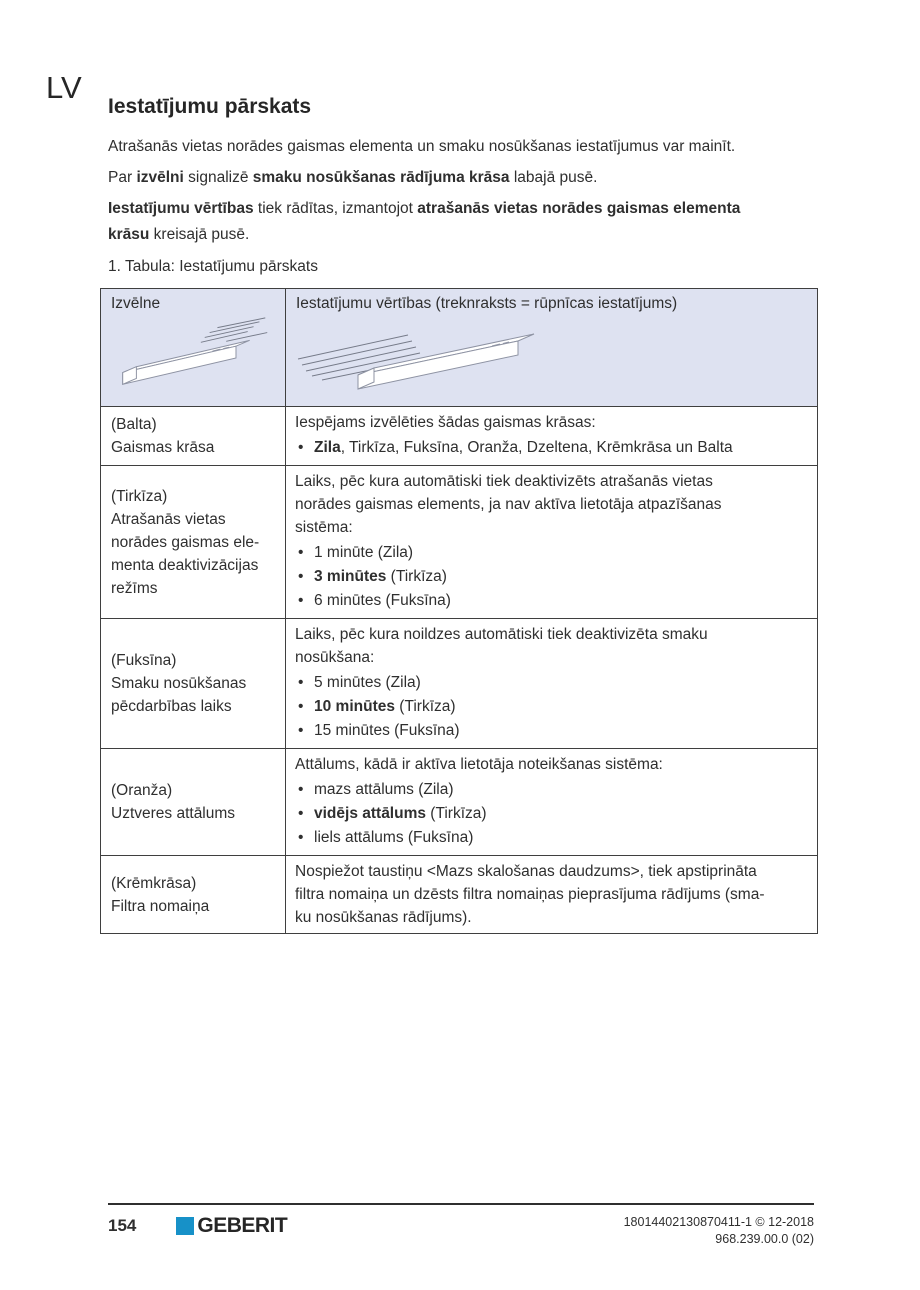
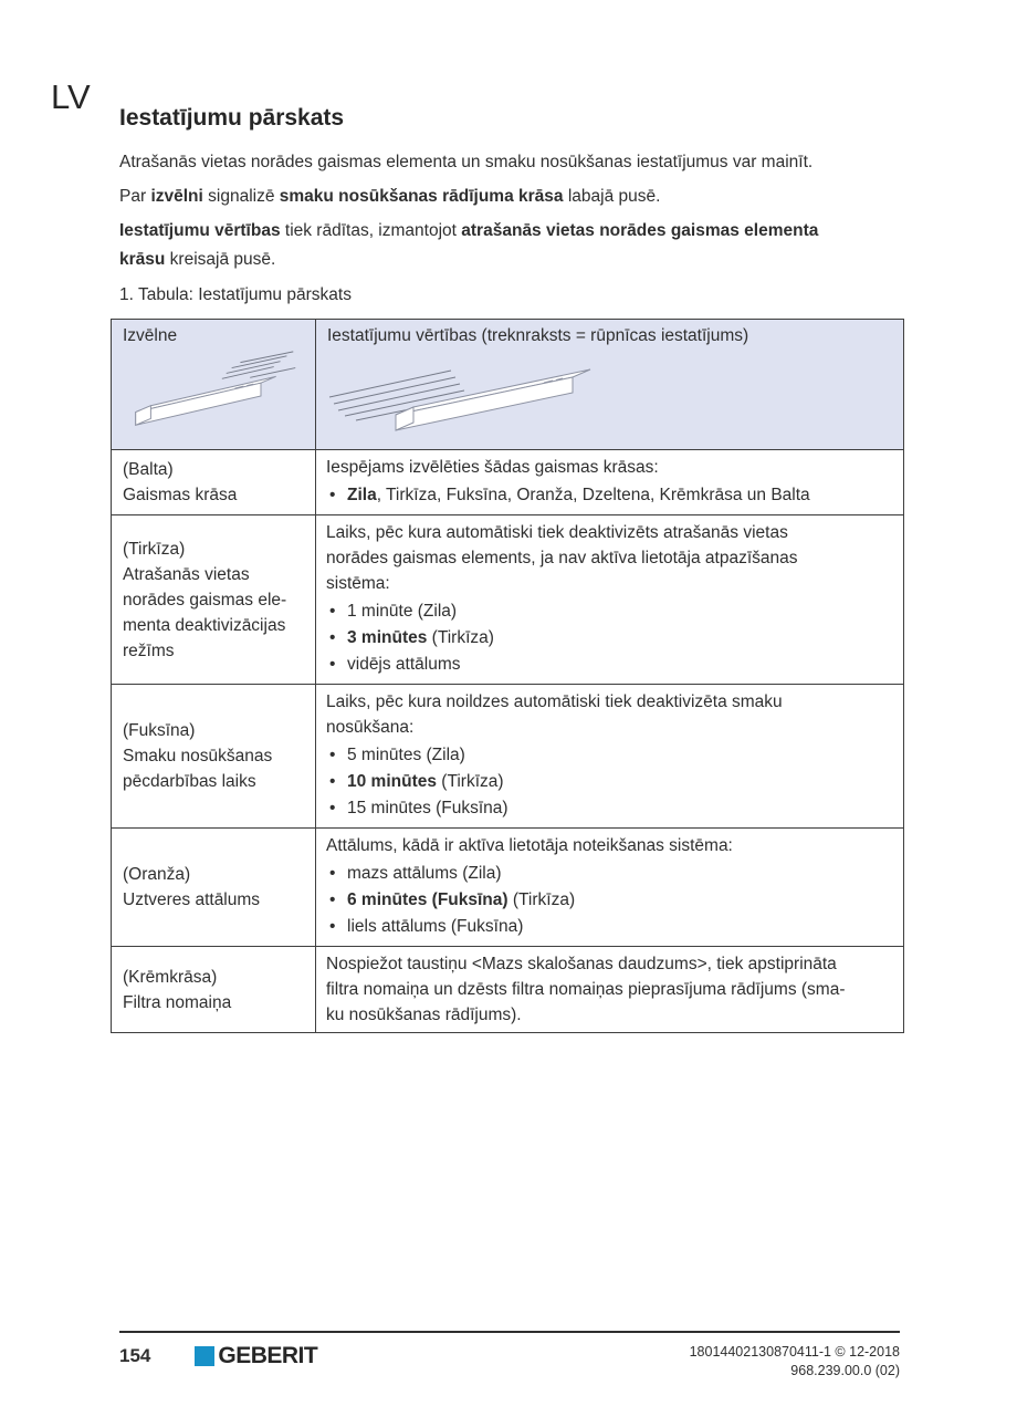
  LV
  Iestatījumu pārskats
  Atrašanās vietas norādes gaismas elementa un smaku nosūkšanas iestatījumus var mainīt.
  Par izvēlni signalizē smaku nosūkšanas rādījuma krāsa labajā pusē.
  Iestatījumu vērtības tiek rādītas, izmantojot atrašanās vietas norādes gaismas elementa
  krāsu kreisajā pusē.
  1. Tabula: Iestatījumu pārskats
  Izvēlne	Iestatījumu vērtības (treknraksts = rūpnīcas iestatījums)
  (Balta) Gaismas krāsa	Iespējams izvēlēties šādas gaismas krāsas: • Zila, Tirkīza, Fuksīna, Oranža, Dzeltena, Krēmkrāsa un Balta
- (Tirkīza) Atrašanās vietas norādes gaismas ele- menta deaktivizācijas režīms	Laiks, pēc kura automātiski tiek deaktivizēts atrašanās vietas norādes gaismas elements, ja nav aktīva lietotāja atpazīšanas sistēma: • 1 minūte (Zila)• 3 minūtes (Tirkīza)• 6 minūtes (Fuksīna)
+ (Tirkīza) Atrašanās vietas norādes gaismas ele- menta deaktivizācijas režīms	Laiks, pēc kura automātiski tiek deaktivizēts atrašanās vietas norādes gaismas elements, ja nav aktīva lietotāja atpazīšanas sistēma: • 1 minūte (Zila)• 3 minūtes (Tirkīza)• vidējs attālums
  (Fuksīna) Smaku nosūkšanas pēcdarbības laiks	Laiks, pēc kura noildzes automātiski tiek deaktivizēta smaku nosūkšana: • 5 minūtes (Zila)• 10 minūtes (Tirkīza)• 15 minūtes (Fuksīna)
- (Oranža) Uztveres attālums	Attālums, kādā ir aktīva lietotāja noteikšanas sistēma: • mazs attālums (Zila)• vidējs attālums (Tirkīza)• liels attālums (Fuksīna)
+ (Oranža) Uztveres attālums	Attālums, kādā ir aktīva lietotāja noteikšanas sistēma: • mazs attālums (Zila)• 6 minūtes (Fuksīna) (Tirkīza)• liels attālums (Fuksīna)
  (Krēmkrāsa) Filtra nomaiņa	Nospiežot taustiņu <Mazs skalošanas daudzums>, tiek apstiprināta filtra nomaiņa un dzēsts filtra nomaiņas pieprasījuma rādījums (sma- ku nosūkšanas rādījums).
  154
  GEBERIT
  18014402130870411-1 © 12-2018
  968.239.00.0 (02)
